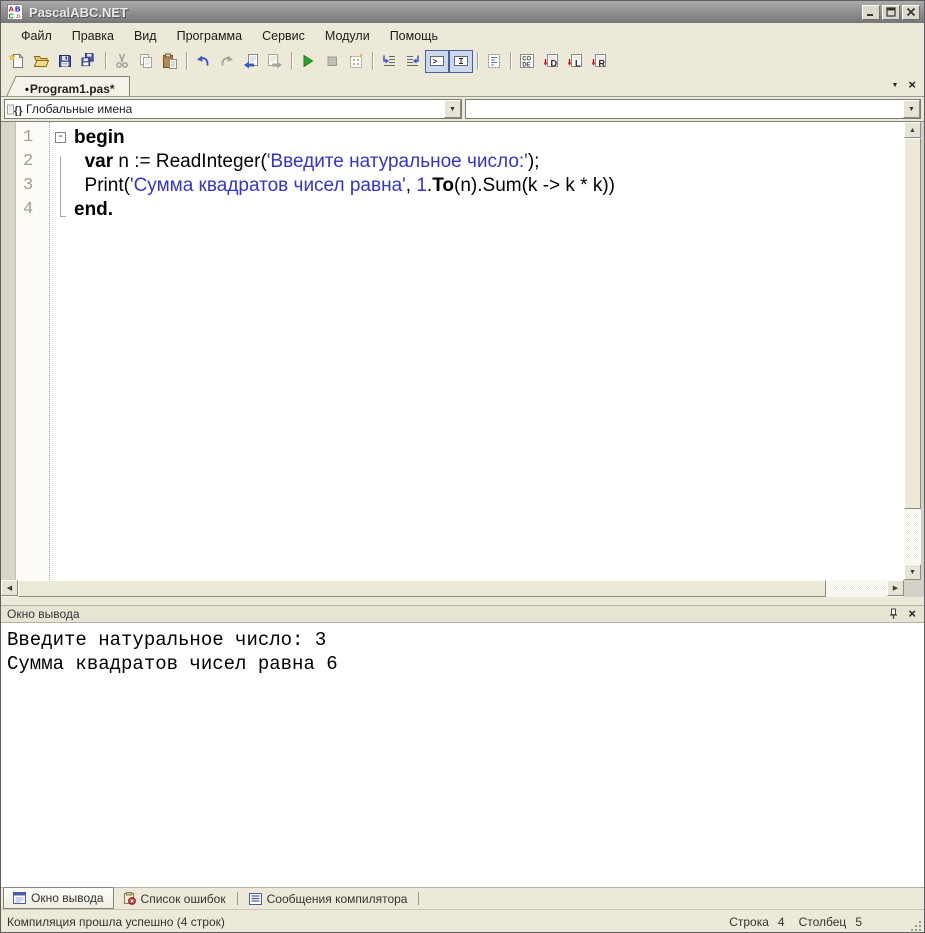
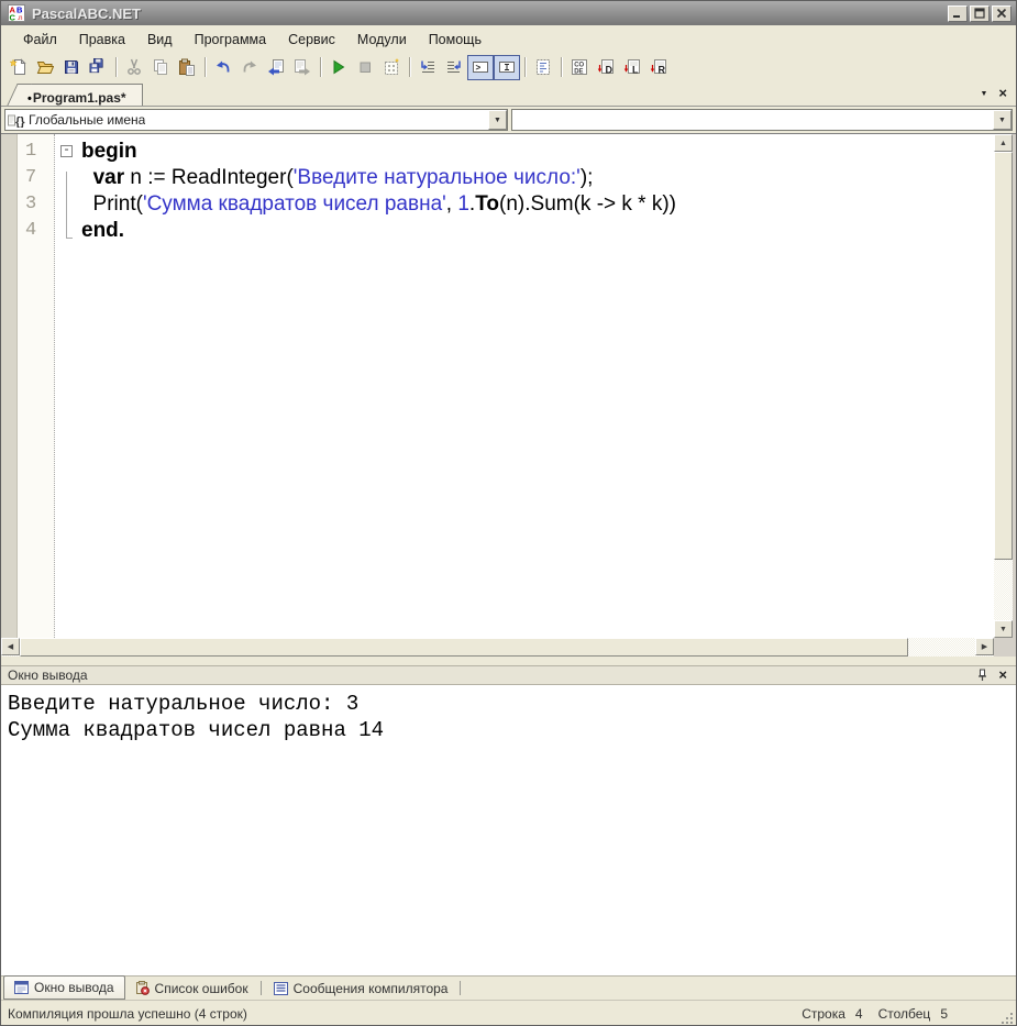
  A
  B
  C
  PascalABC.NET
  Файл
  Правка
  Вид
  Программа
  Сервис
  Модули
  Помощь
  >
  D
  L
  R
  •Program1.pas*
  ×
  {}
  Глобальные имена
  1
- 2
+ 7
  3
  4
  -
  begin
  var n := ReadInteger('Введите натуральное число:');
  Print('Сумма квадратов чисел равна', 1.To(n).Sum(k -> k * k))
  end.
  Окно вывода
  ×
  Введите натуральное число: 3
- Сумма квадратов чисел равна 6
+ Сумма квадратов чисел равна 14
  Окно вывода
  Список ошибок
  Сообщения компилятора
  Компиляция прошла успешно (4 строк)
  Строка
  4
  Столбец
  5
